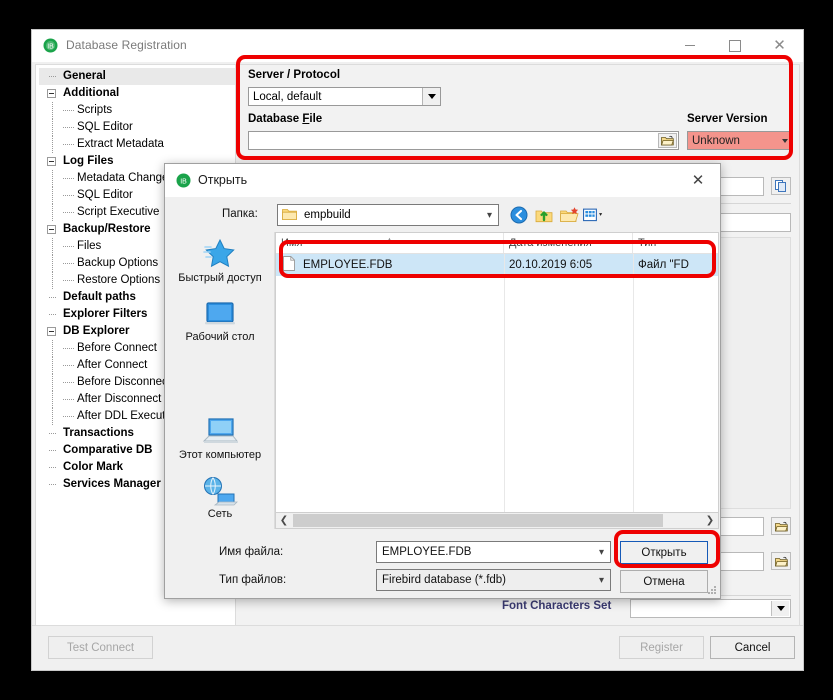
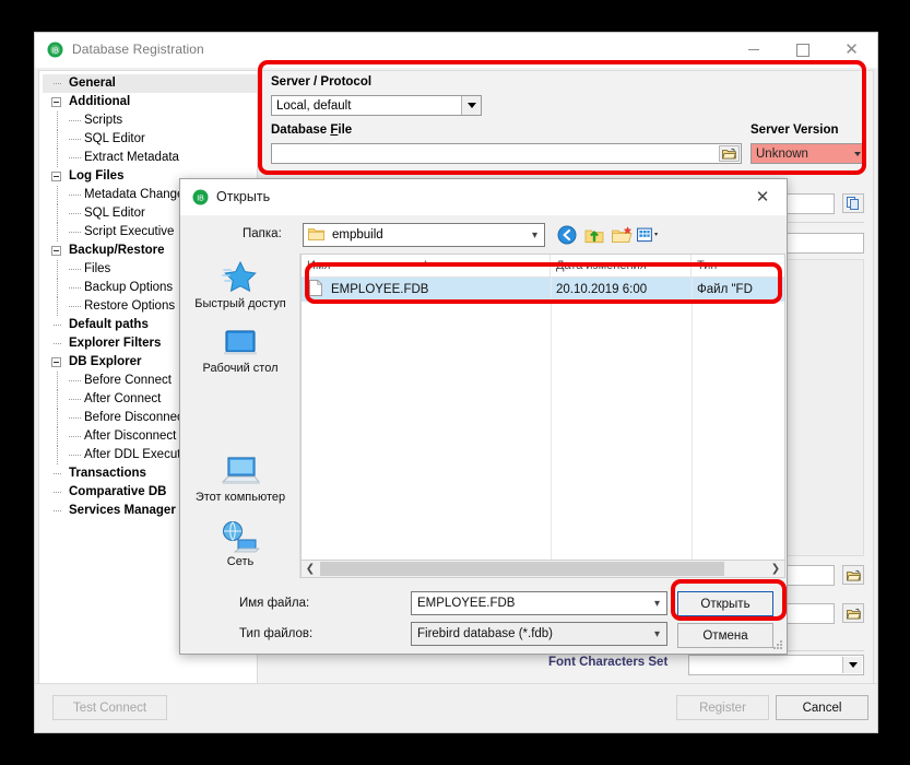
  Database Registration
  ✕
  General
  Additional
  Scripts
  SQL Editor
  Extract Metadata
  Log Files
  Metadata Chang
  SQL Editor
  Script Executive
  Backup/Restore
  Files
  Backup Options
  Restore Options
  Default paths
  Explorer Filters
  DB Explorer
  Before Connect
  After Connect
  Before Disconne
  After Disconnect
  After DDL Execu
  Transactions
  Comparative DB
- Color Mark
  Services Manager
  Server / Protocol
  Local, default
  Database File
  Server Version
  Unknown
  Font Characters Set
  Test Connect
  Register
  Cancel
  Открыть
  ✕
  Папка:
  empbuild
  ▾
  Быстрый доступ
  Рабочий стол
  Этот компьютер
  Сеть
  Имя
  ▲
  Дата изменения
  Тип
  EMPLOYEE.FDB
- 20.10.2019 6:05
+ 20.10.2019 6:00
  Файл "FD
  ❮
  ❯
  Имя файла:
  EMPLOYEE.FDB
  ▾
  Тип файлов:
  Firebird database (*.fdb)
  ▾
  Открыть
  Отмена
